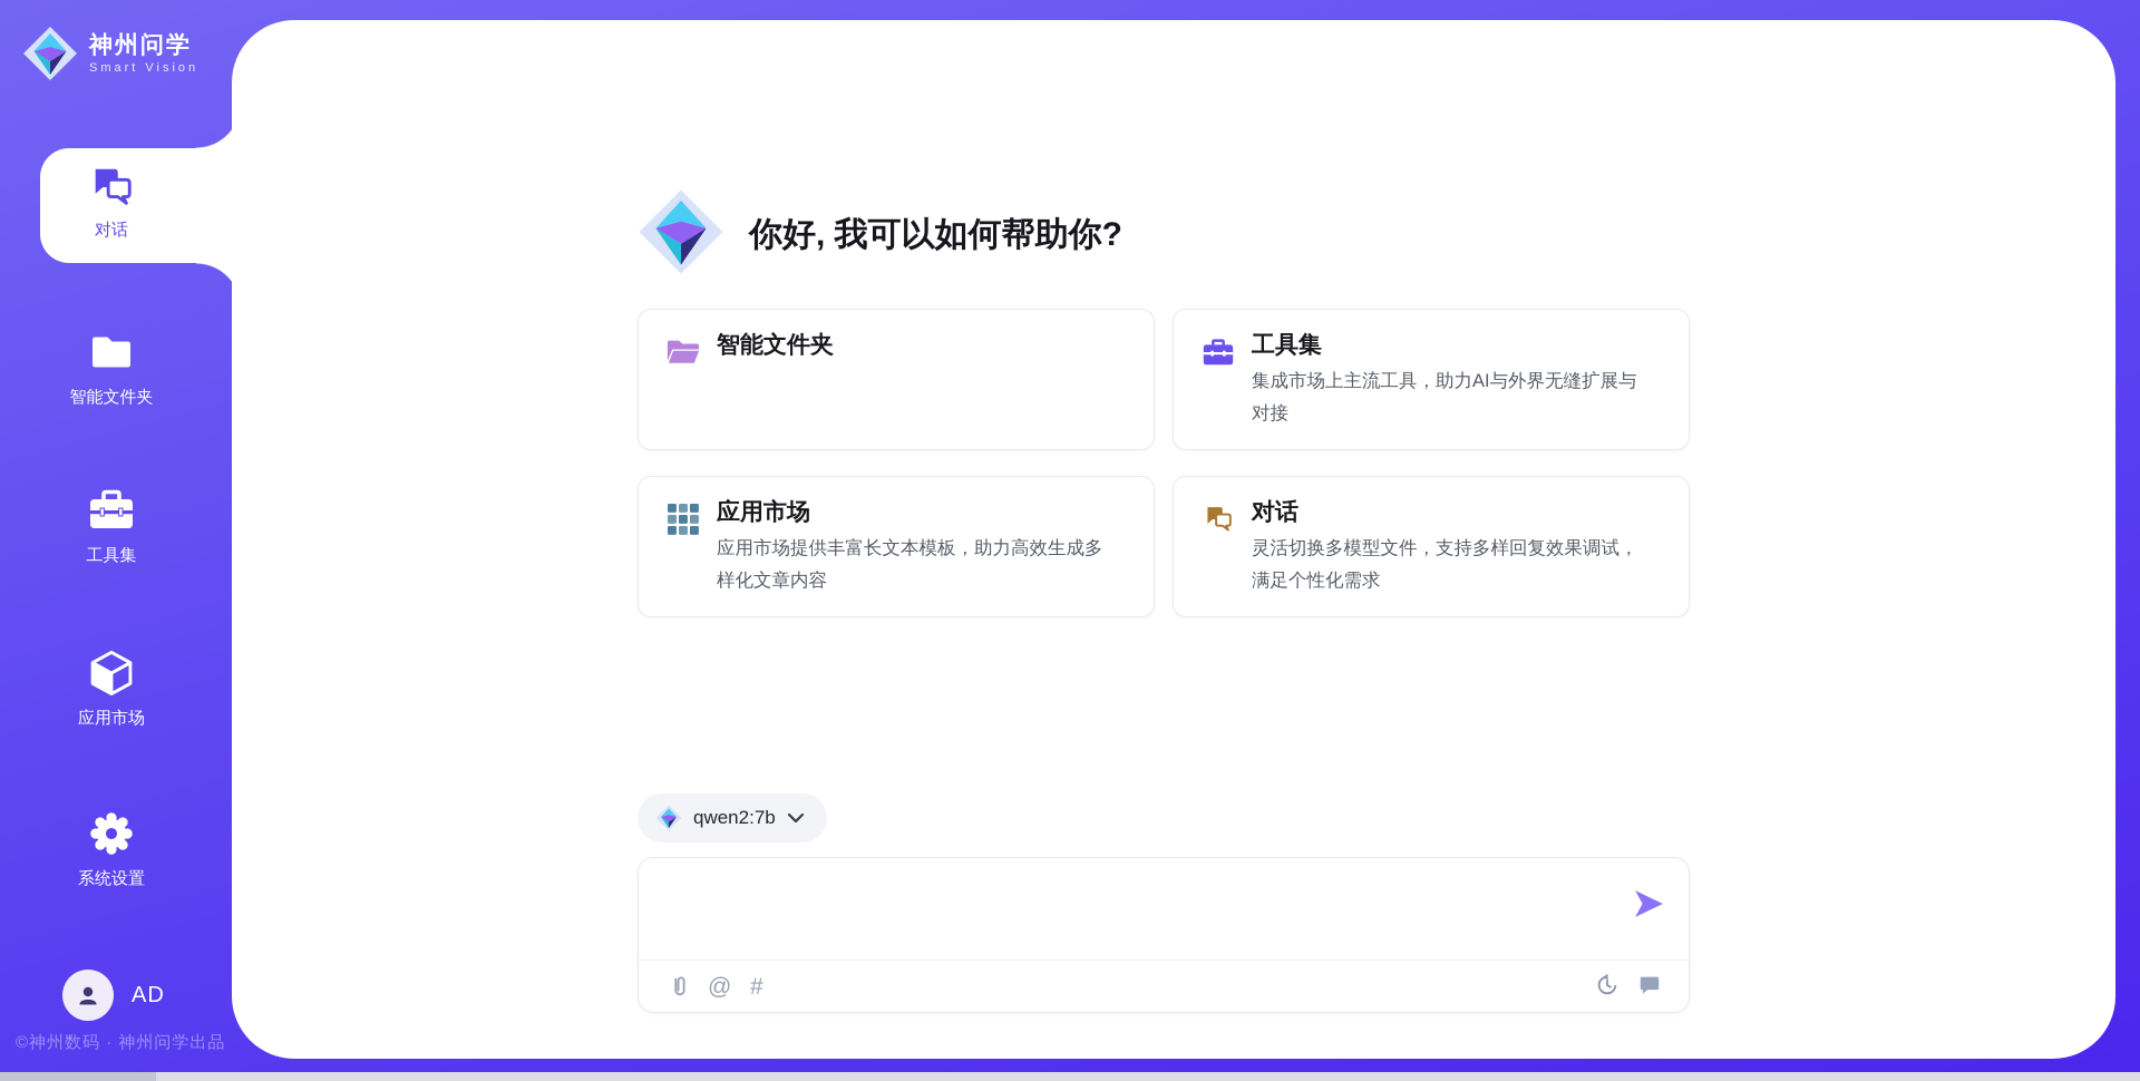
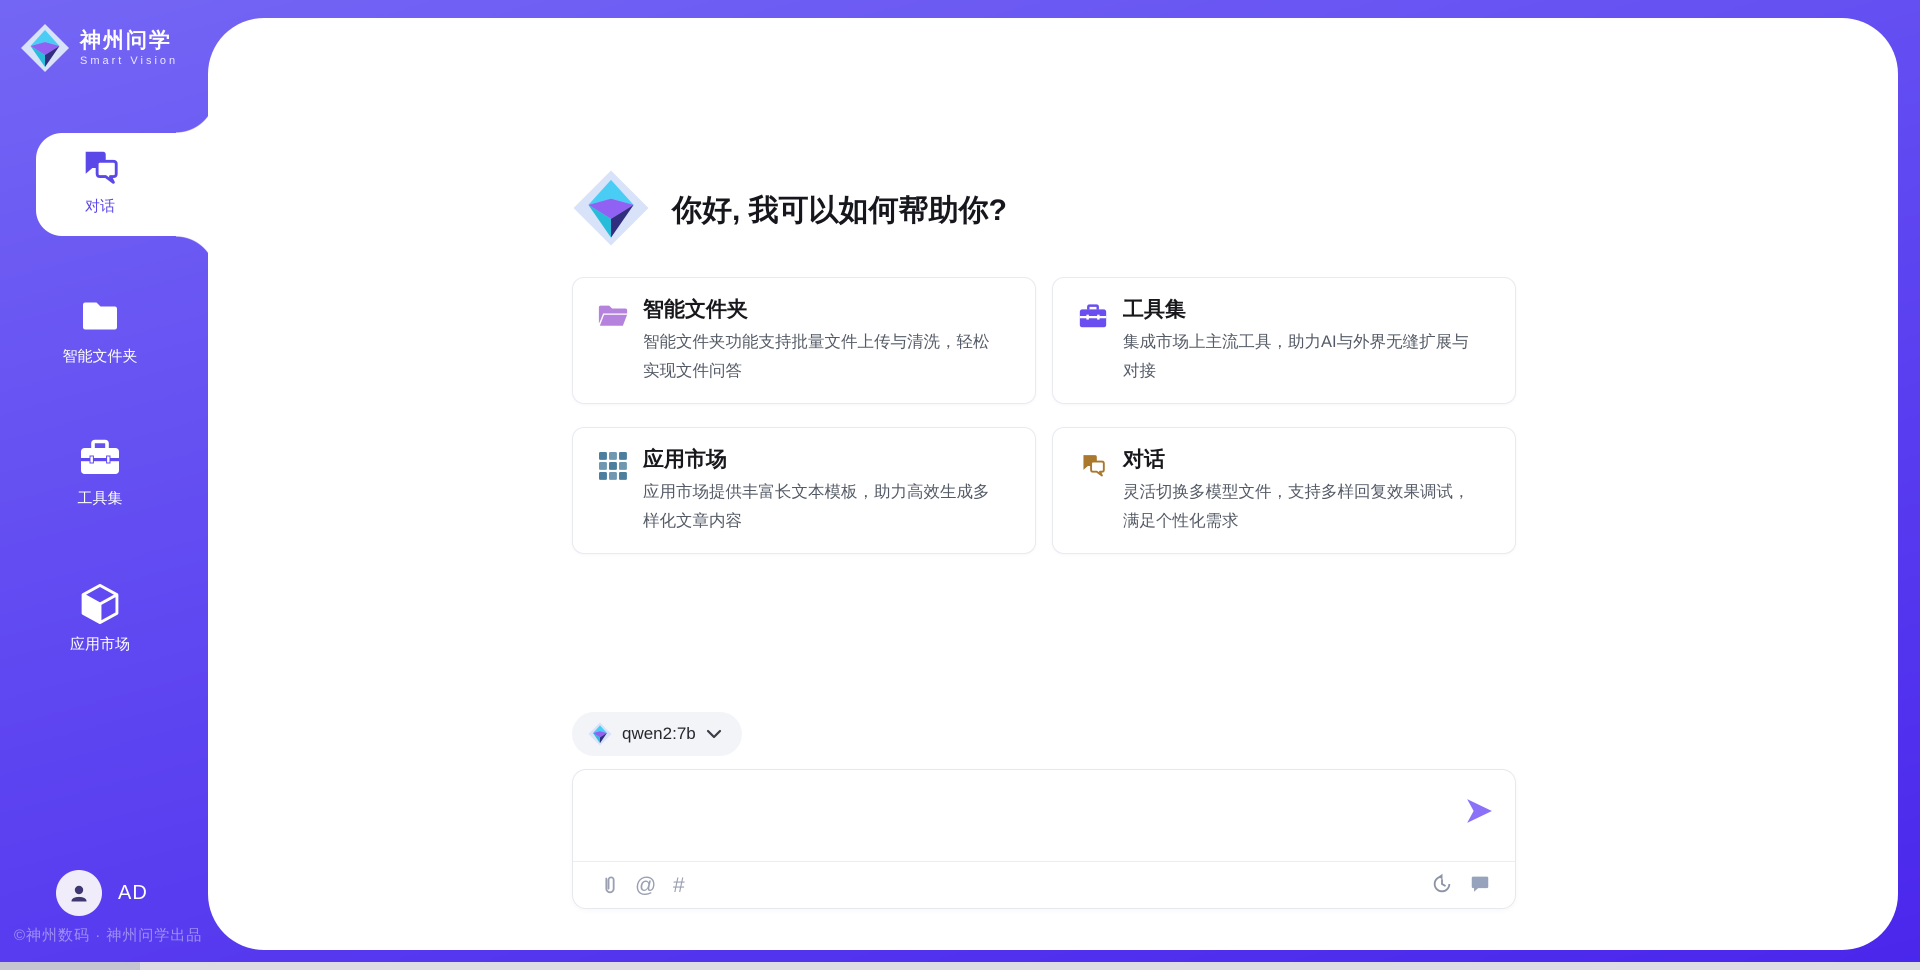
  你好, 我可以如何帮助你?
  智能文件夹
+ 智能文件夹功能支持批量文件上传与清洗，轻松实现文件问答
  工具集
  集成市场上主流工具，助力AI与外界无缝扩展与对接
  应用市场
  应用市场提供丰富长文本模板，助力高效生成多样化文章内容
  对话
  灵活切换多模型文件，支持多样回复效果调试，满足个性化需求
  qwen2:7b
  @
  #
  神州问学
  Smart Vision
  对话
  智能文件夹
  工具集
  应用市场
- 系统设置
  AD
  ©神州数码 · 神州问学出品
